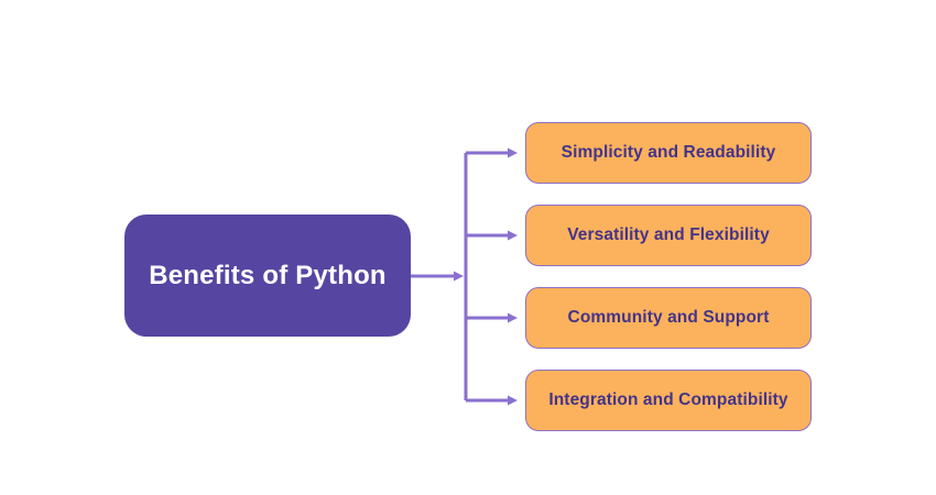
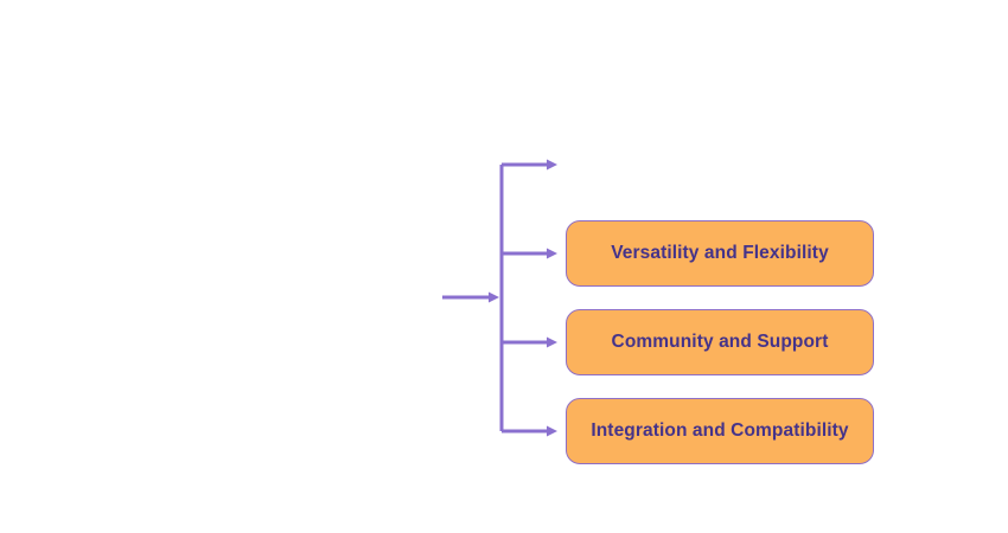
- Benefits of Python
- Simplicity and Readability
  Versatility and Flexibility
  Community and Support
  Integration and Compatibility
